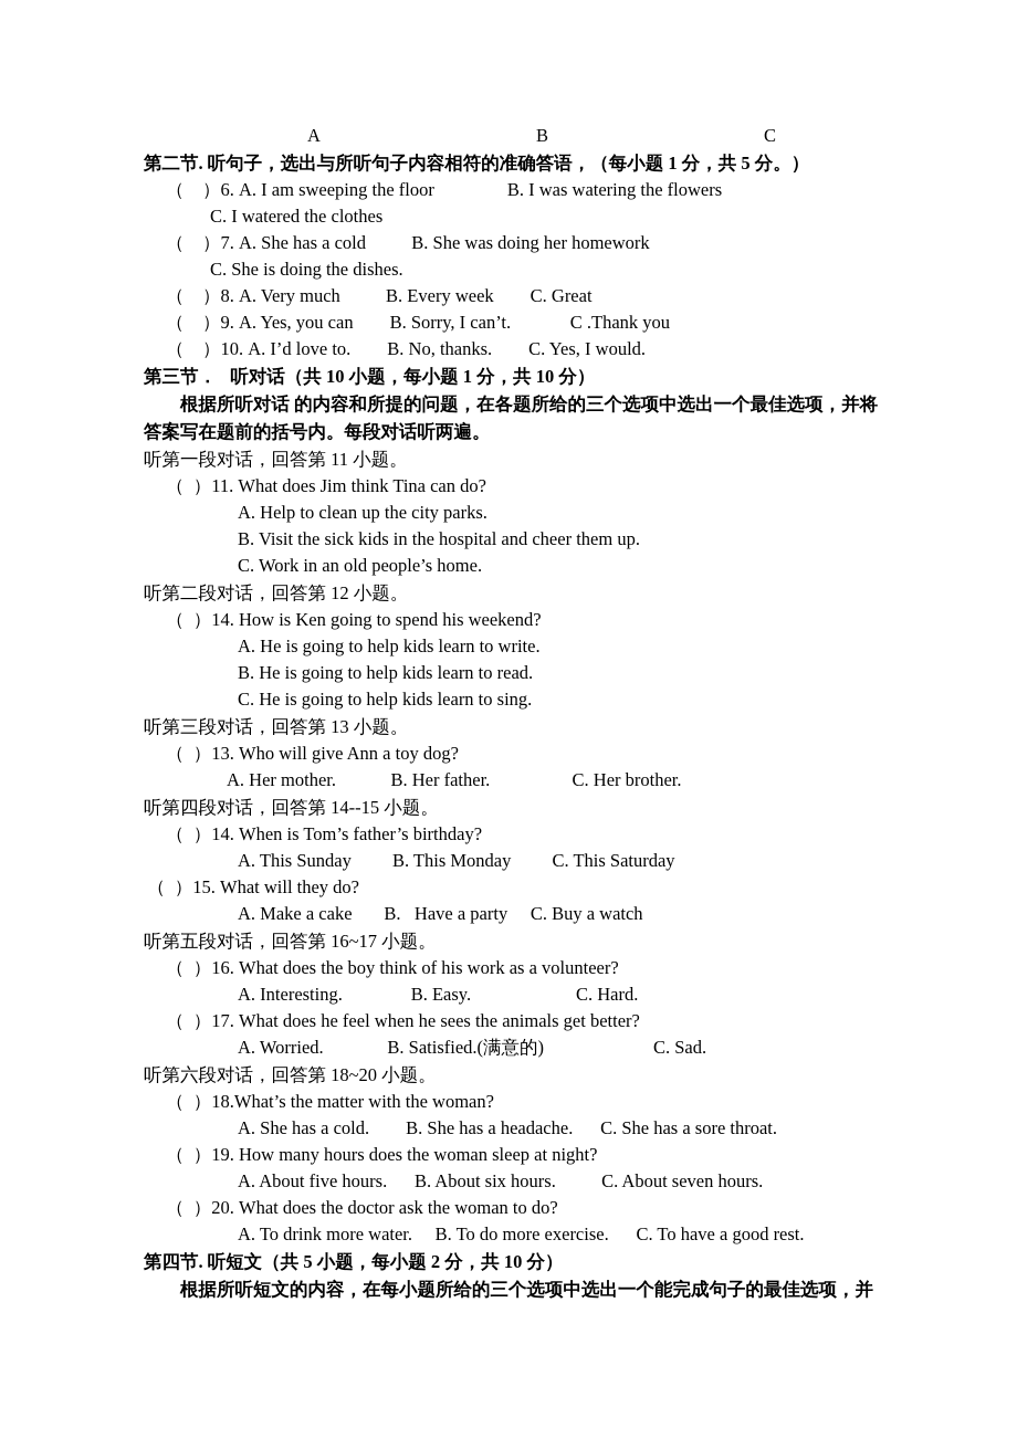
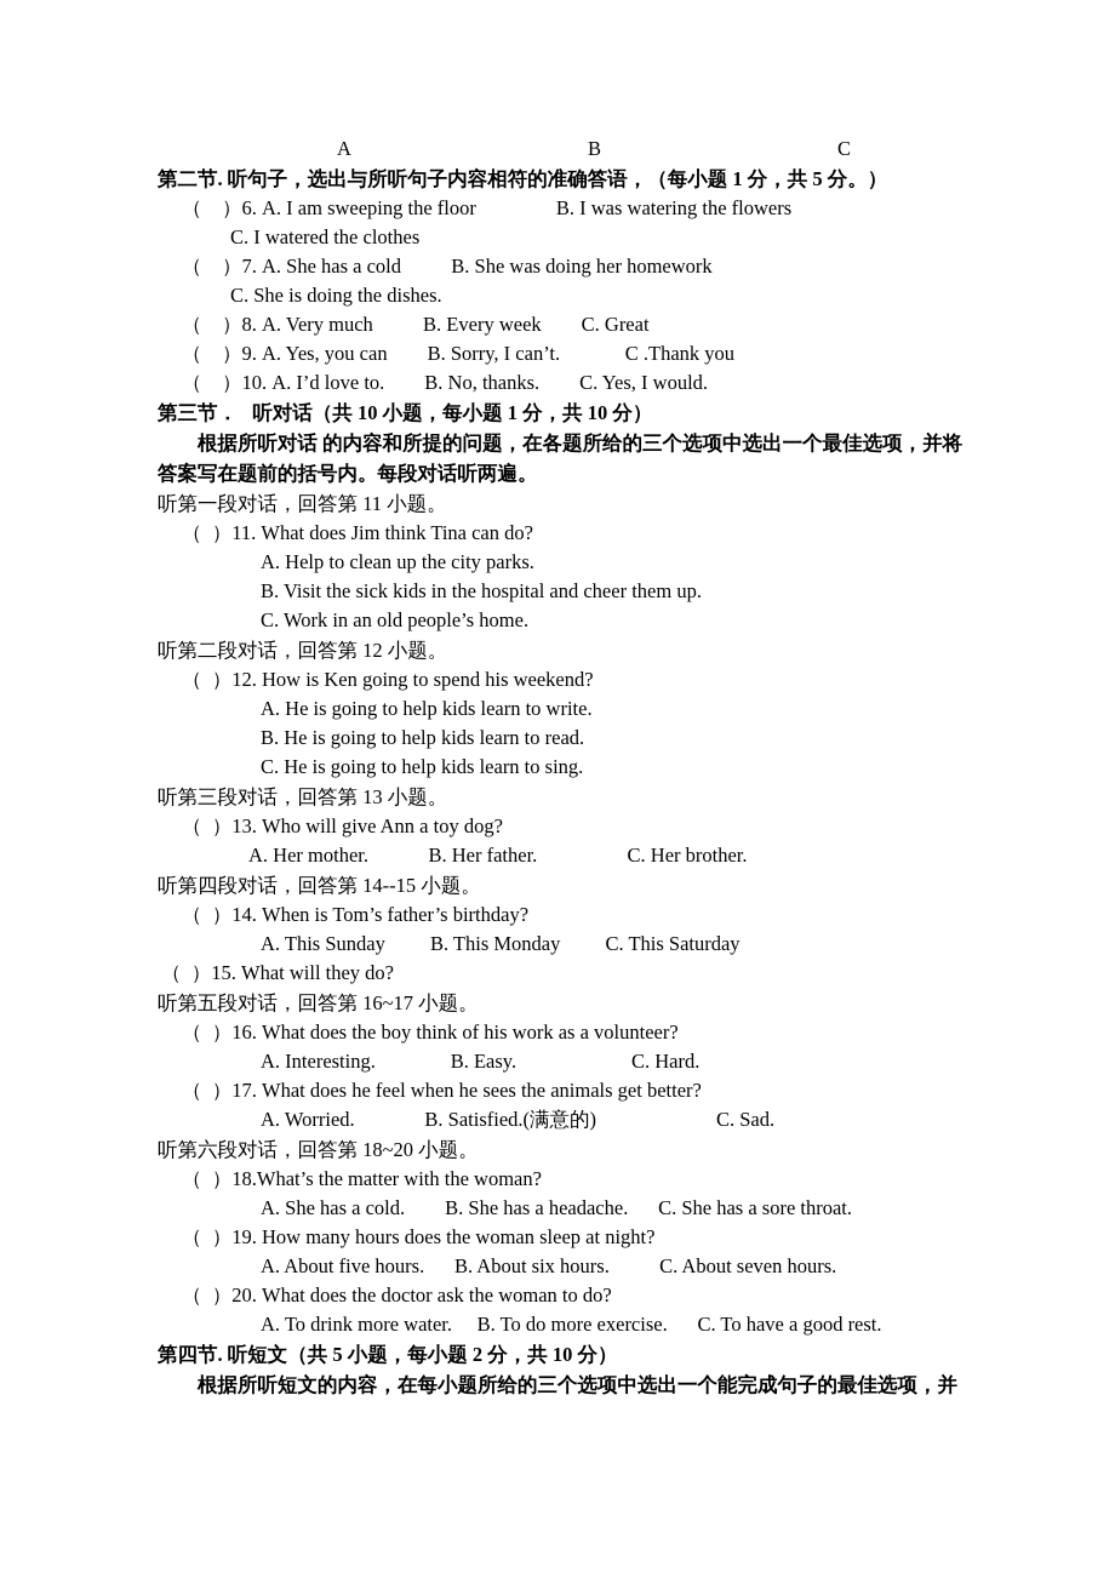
  A
  B
  C
  第二节. 听句子，选出与所听句子内容相符的准确答语，（每小题 1 分，共 5 分。）
  （ ）6. A. I am sweeping the floor B. I was watering the flowers
  C. I watered the clothes
  （ ）7. A. She has a cold B. She was doing her homework
  C. She is doing the dishes.
  （ ）8. A. Very much B. Every week C. Great
  （ ）9. A. Yes, you can B. Sorry, I can’t. C .Thank you
  （ ）10. A. I’d love to. B. No, thanks. C. Yes, I would.
  第三节． 听对话（共 10 小题，每小题 1 分，共 10 分）
  根据所听对话 的内容和所提的问题，在各题所给的三个选项中选出一个最佳选项，并将
  答案写在题前的括号内。每段对话听两遍。
  听第一段对话，回答第 11 小题。
  （ ）11. What does Jim think Tina can do?
  A. Help to clean up the city parks.
  B. Visit the sick kids in the hospital and cheer them up.
  C. Work in an old people’s home.
  听第二段对话，回答第 12 小题。
- （ ）14. How is Ken going to spend his weekend?
+ （ ）12. How is Ken going to spend his weekend?
  A. He is going to help kids learn to write.
  B. He is going to help kids learn to read.
  C. He is going to help kids learn to sing.
  听第三段对话，回答第 13 小题。
  （ ）13. Who will give Ann a toy dog?
  A. Her mother. B. Her father. C. Her brother.
  听第四段对话，回答第 14--15 小题。
  （ ）14. When is Tom’s father’s birthday?
  A. This Sunday B. This Monday C. This Saturday
  （ ）15. What will they do?
- A. Make a cake B. Have a party C. Buy a watch
  听第五段对话，回答第 16~17 小题。
  （ ）16. What does the boy think of his work as a volunteer?
  A. Interesting. B. Easy. C. Hard.
  （ ）17. What does he feel when he sees the animals get better?
  A. Worried. B. Satisfied.(满意的) C. Sad.
  听第六段对话，回答第 18~20 小题。
  （ ）18.What’s the matter with the woman?
  A. She has a cold. B. She has a headache. C. She has a sore throat.
  （ ）19. How many hours does the woman sleep at night?
  A. About five hours. B. About six hours. C. About seven hours.
  （ ）20. What does the doctor ask the woman to do?
  A. To drink more water. B. To do more exercise. C. To have a good rest.
  第四节. 听短文（共 5 小题，每小题 2 分，共 10 分）
  根据所听短文的内容，在每小题所给的三个选项中选出一个能完成句子的最佳选项，并
